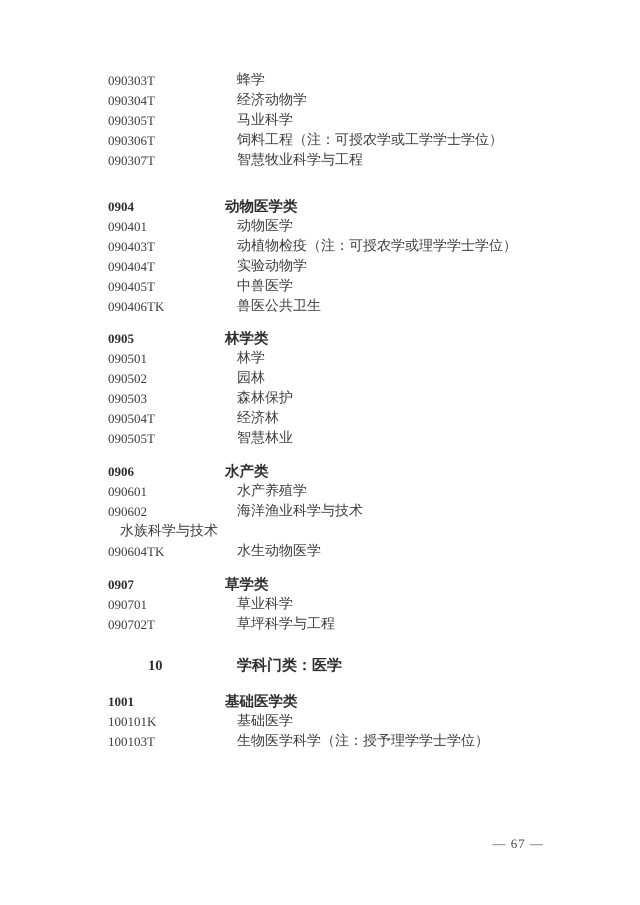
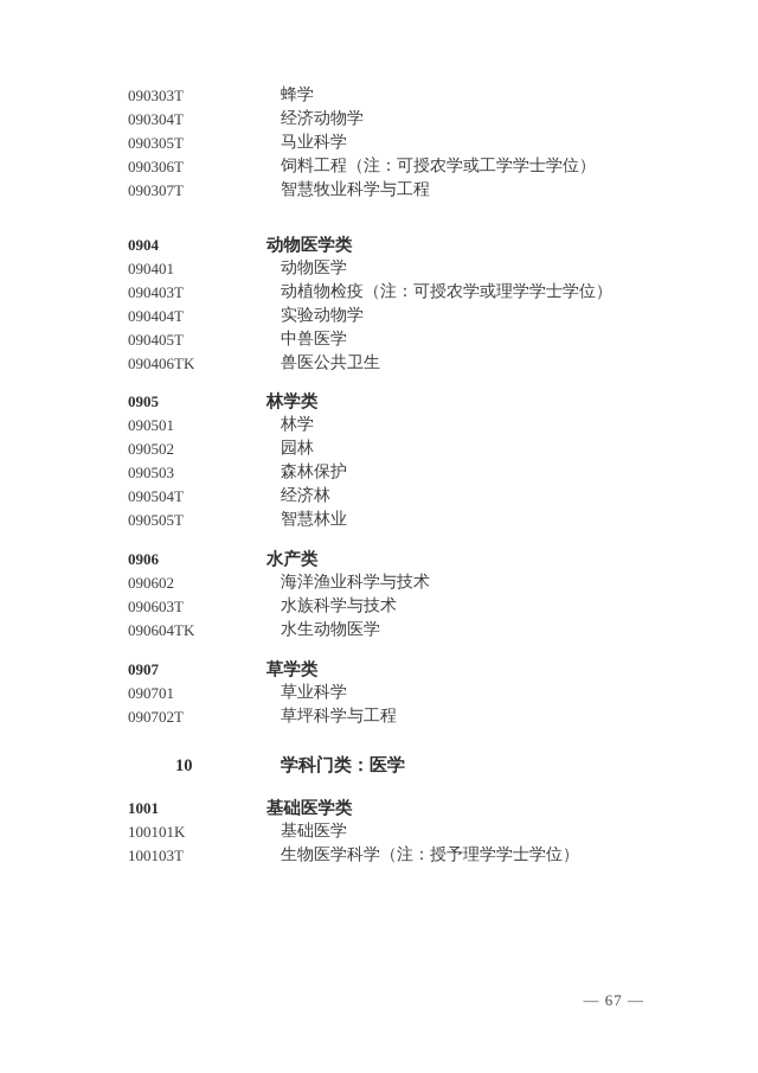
  090303T
  蜂学
  090304T
  经济动物学
  090305T
  马业科学
  090306T
  饲料工程（注：可授农学或工学学士学位）
  090307T
  智慧牧业科学与工程
  0904
  动物医学类
  090401
  动物医学
  090403T
  动植物检疫（注：可授农学或理学学士学位）
  090404T
  实验动物学
  090405T
  中兽医学
  090406TK
  兽医公共卫生
  0905
  林学类
  090501
  林学
  090502
  园林
  090503
  森林保护
  090504T
  经济林
  090505T
  智慧林业
  0906
  水产类
- 090601
- 水产养殖学
  090602
  海洋渔业科学与技术
+ 090603T
  水族科学与技术
  090604TK
  水生动物医学
  0907
  草学类
  090701
  草业科学
  090702T
  草坪科学与工程
  10
  学科门类：医学
  1001
  基础医学类
  100101K
  基础医学
  100103T
  生物医学科学（注：授予理学学士学位）
  — 67 —
